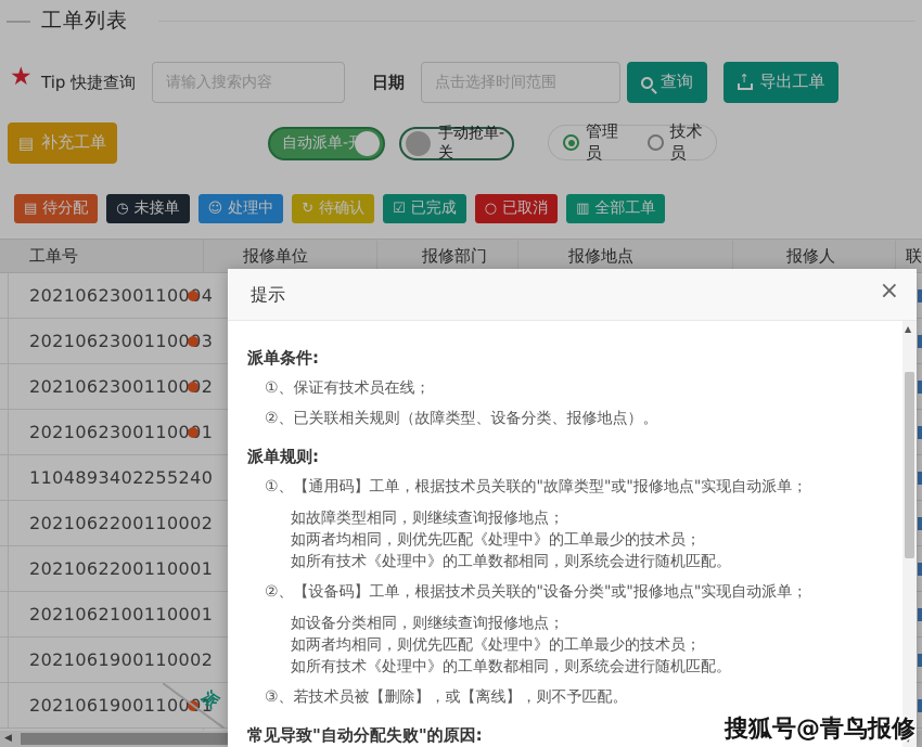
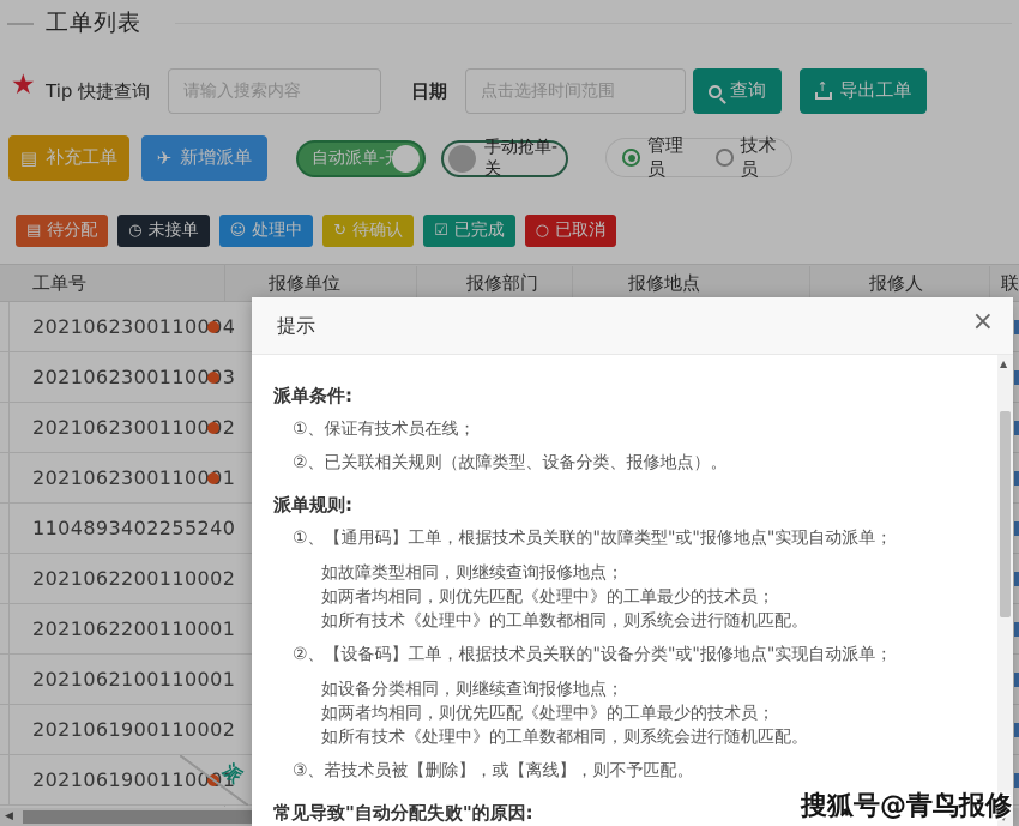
  工单列表
  ★
  Tip 快捷查询
  请输入搜索内容
  日期
  点击选择时间范围
  查询
  ↑
  导出工单
  ▤
  补充工单
+ ✈
+ 新增派单
  自动派单-
  手动抢单-关
  管理员
  技术员
  ▤
  待分配
  ◷
  未接单
  ☺
  处理中
  ↻
  待确认
  ☑
  已完成
  ○
  已取消
- ▥
- 全部工单
  工单号
  报修单位
  报修部门
  报修地点
  报修人
  联
  202106230011004
  202106230011003
  202106230011002
  202106230011001
  1104893402255240
  2021062200110002
  2021062200110001
  2021062100110001
  2021061900110002
  202106190011
  ◀
  提示
  ×
  派单条件:
  ①、保证有技术员在线；
  ②、已关联相关规则（故障类型、设备分类、报修地点）。
  派单规则:
  ①、【通用码】工单，根据技术员关联的"故障类型"或"报修地点"实现自动派单；
  如故障类型相同，则继续查询报修地点；
  如两者均相同，则优先匹配《处理中》的工单最少的技术员；
  如所有技术《处理中》的工单数都相同，则系统会进行随机匹配。
  ②、【设备码】工单，根据技术员关联的"设备分类"或"报修地点"实现自动派单；
  如设备分类相同，则继续查询报修地点；
  如两者均相同，则优先匹配《处理中》的工单最少的技术员；
  如所有技术《处理中》的工单数都相同，则系统会进行随机匹配。
  ③、若技术员被【删除】，或【离线】，则不予匹配。
  常见导致"自动分配失败"的原因:
  ▲
  ▼
  搜狐号@青鸟报修
